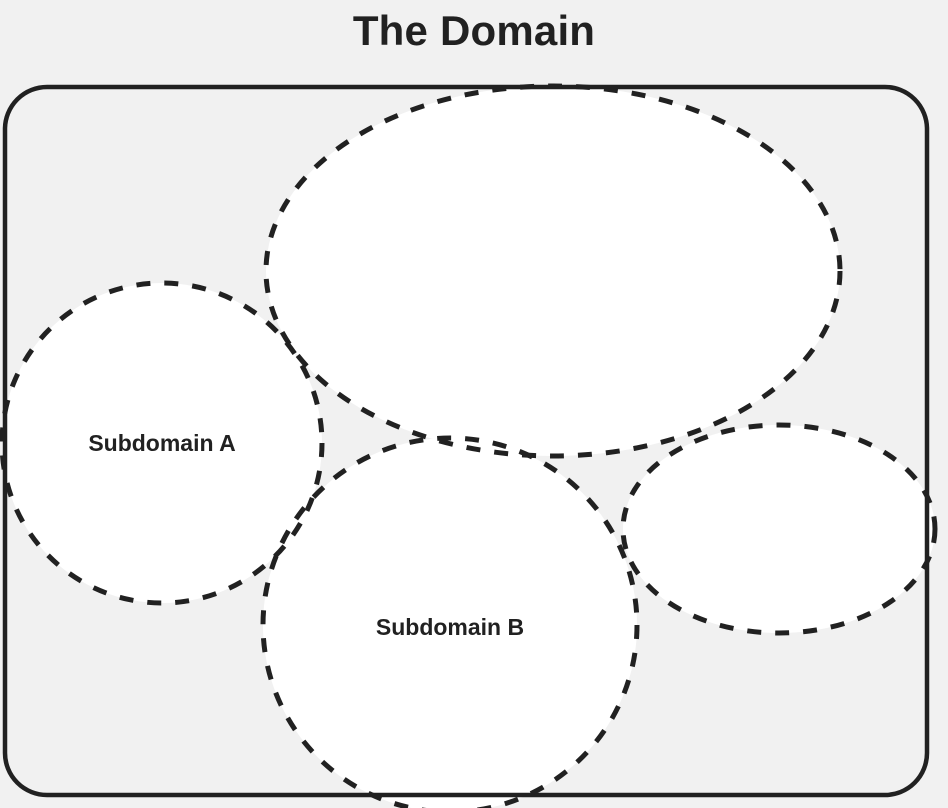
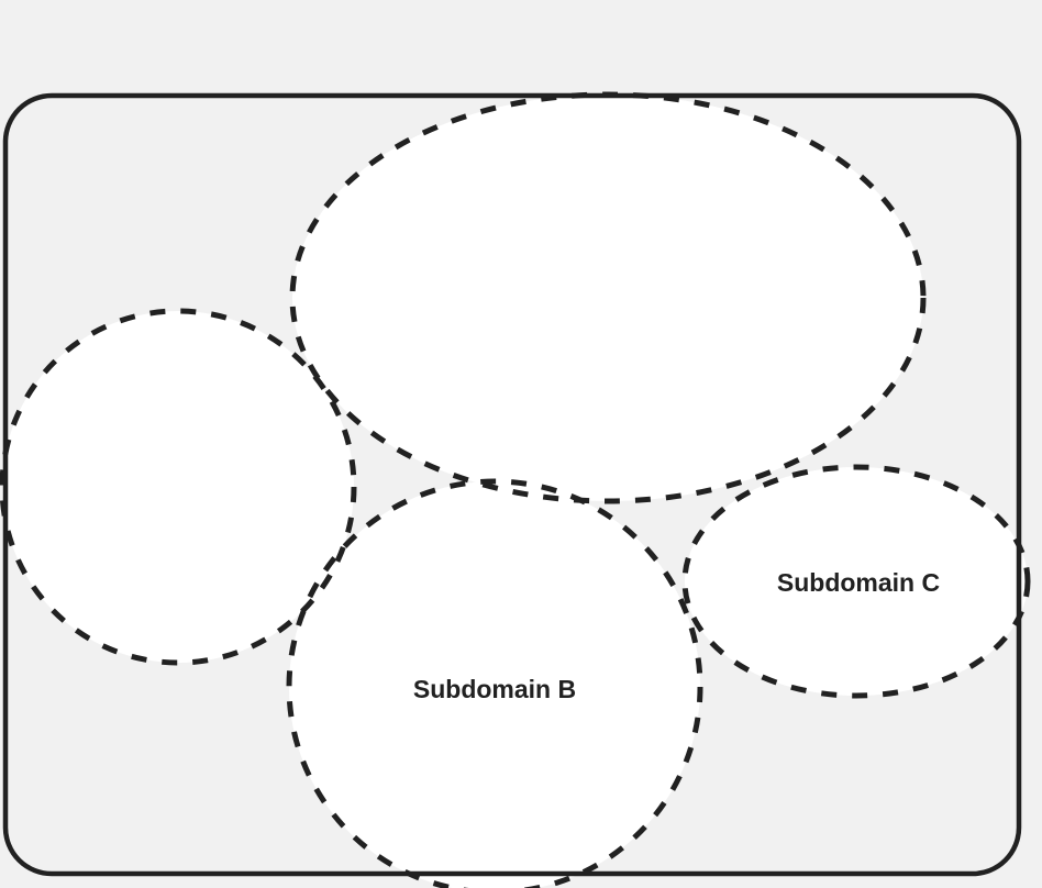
- The Domain
- Subdomain A
  Subdomain B
+ Subdomain C
